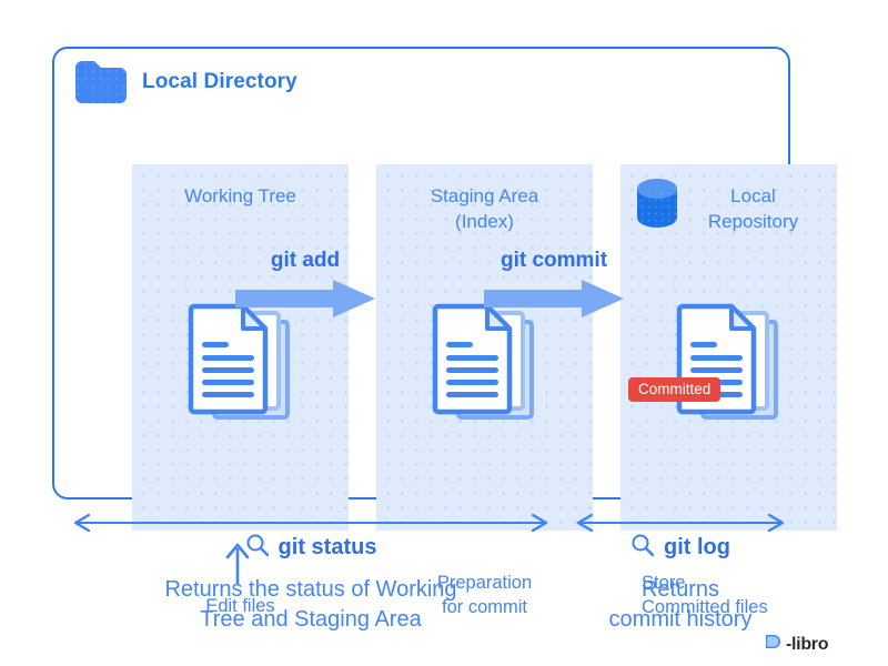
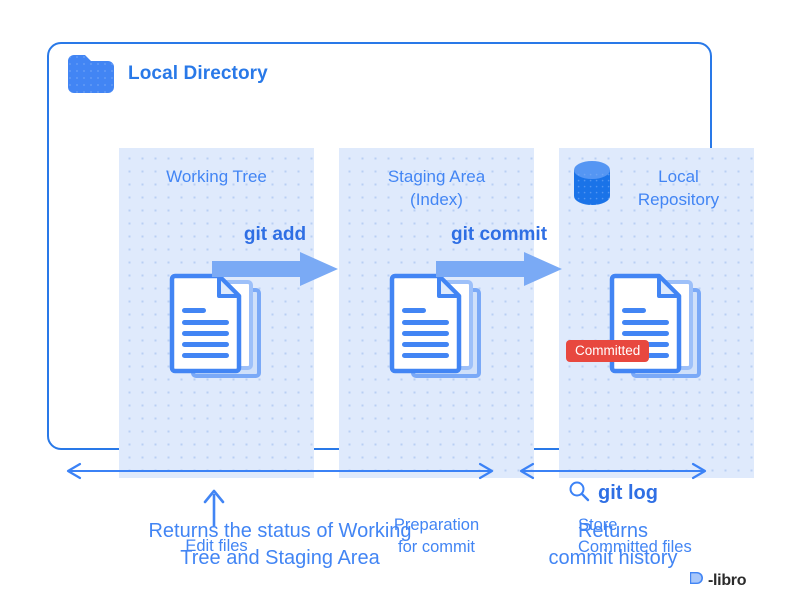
  Local Directory
  Working Tree
  Edit files
  Staging Area
  (Index)
  Preparation
  for commit
  Local
  Repository
  Store
  Committed files
  git add
  git commit
  Committed
- git status
  Returns the status of Working
  Tree and Staging Area
  git log
  Returns
  commit history
  -libro
